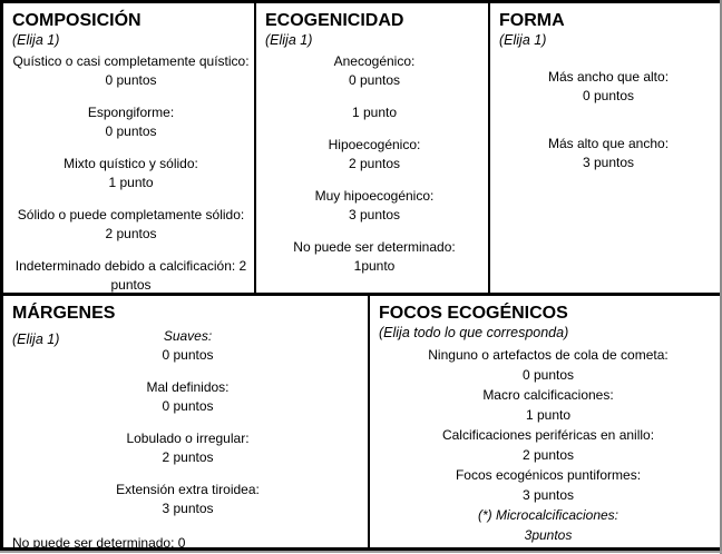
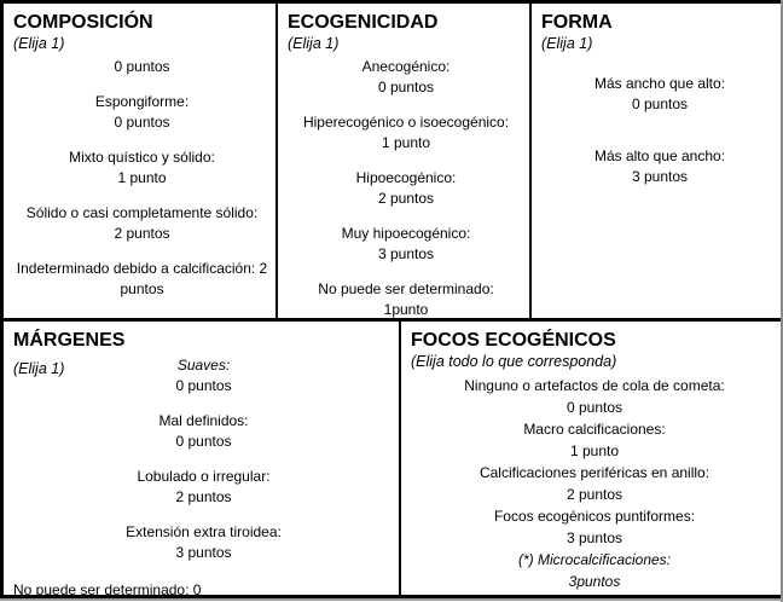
  COMPOSICIÓN
  (Elija 1)
- Quístico o casi completamente quístico:
  0 puntos
  Espongiforme:
  0 puntos
  Mixto quístico y sólido:
  1 punto
- Sólido o puede completamente sólido:
+ Sólido o casi completamente sólido:
  2 puntos
  Indeterminado debido a calcificación: 2
  puntos
  ECOGENICIDAD
  (Elija 1)
  Anecogénico:
  0 puntos
+ Hiperecogénico o isoecogénico:
  1 punto
  Hipoecogénico:
  2 puntos
  Muy hipoecogénico:
  3 puntos
  No puede ser determinado:
  1punto
  FORMA
  (Elija 1)
  Más ancho que alto:
  0 puntos
  Más alto que ancho:
  3 puntos
  MÁRGENES
  (Elija 1)
  Suaves:
  0 puntos
  Mal definidos:
  0 puntos
  Lobulado o irregular:
  2 puntos
  Extensión extra tiroidea:
  3 puntos
  No puede ser determinado: 0
  FOCOS ECOGÉNICOS
  (Elija todo lo que corresponda)
  Ninguno o artefactos de cola de cometa:
  0 puntos
  Macro calcificaciones:
  1 punto
  Calcificaciones periféricas en anillo:
  2 puntos
  Focos ecogénicos puntiformes:
  3 puntos
  (*) Microcalcificaciones:
  3puntos
